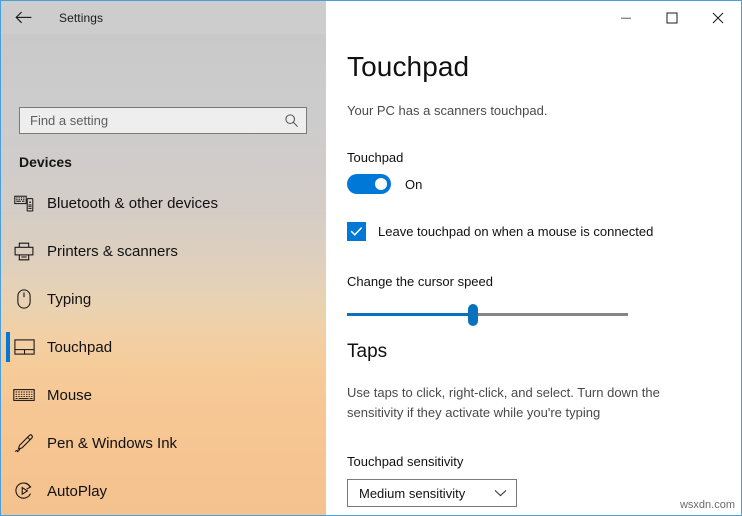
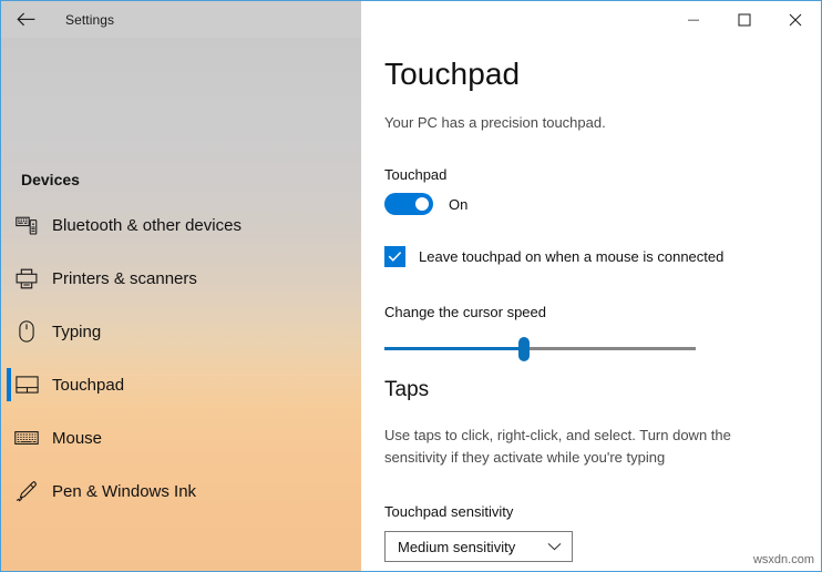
  Settings
- Find a setting
  Devices
  Bluetooth & other devices
  Printers & scanners
  Typing
  Touchpad
  Mouse
  Pen & Windows Ink
- AutoPlay
  Touchpad
- Your PC has a scanners touchpad.
+ Your PC has a precision touchpad.
  Touchpad
  On
  Leave touchpad on when a mouse is connected
  Change the cursor speed
  Taps
  Use taps to click, right-click, and select. Turn down the sensitivity if they activate while you're typing
  Touchpad sensitivity
  Medium sensitivity
  wsxdn.com
